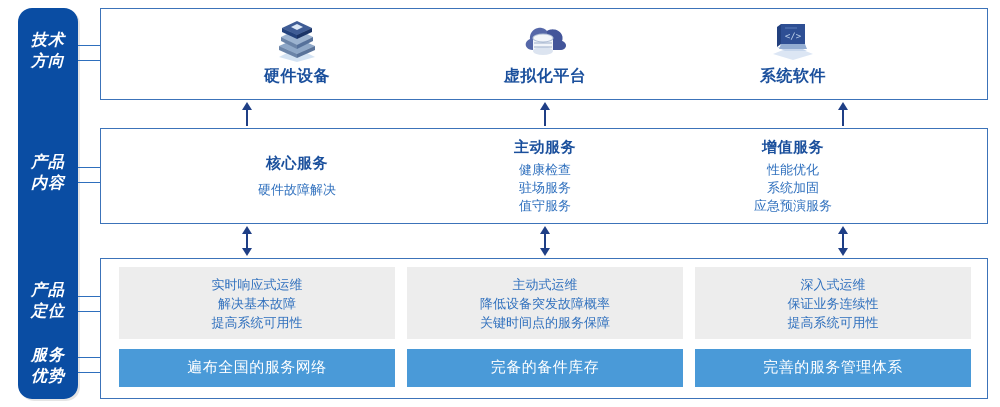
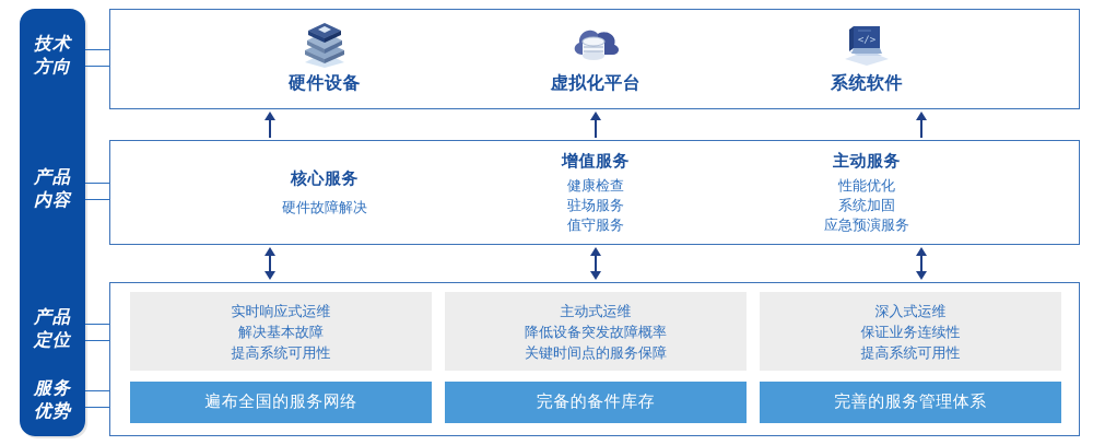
  技术
  方向
  产品
  内容
  产品
  定位
  服务
  优势
  硬件设备
  虚拟化平台
  </>
  系统软件
  核心服务
  硬件故障解决
- 主动服务
+ 增值服务
  健康检查
  驻场服务
  值守服务
- 增值服务
+ 主动服务
  性能优化
  系统加固
  应急预演服务
  实时响应式运维
  解决基本故障
  提高系统可用性
  主动式运维
  降低设备突发故障概率
  关键时间点的服务保障
  深入式运维
  保证业务连续性
  提高系统可用性
  遍布全国的服务网络
  完备的备件库存
  完善的服务管理体系
